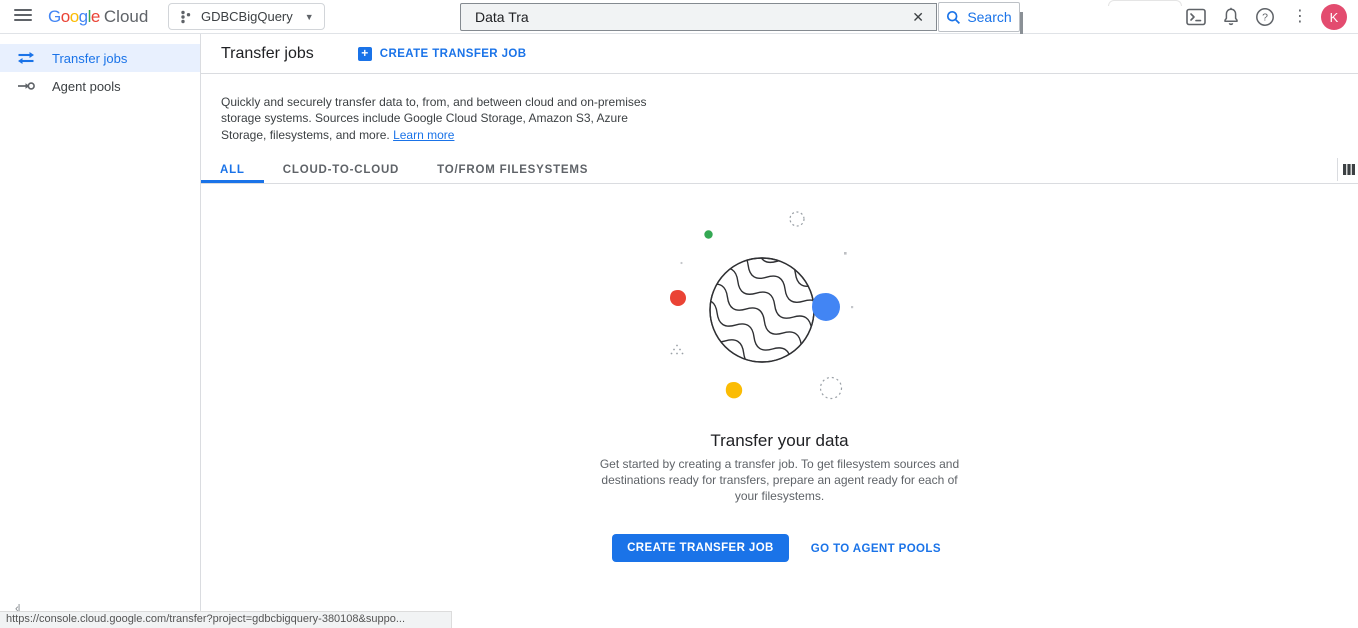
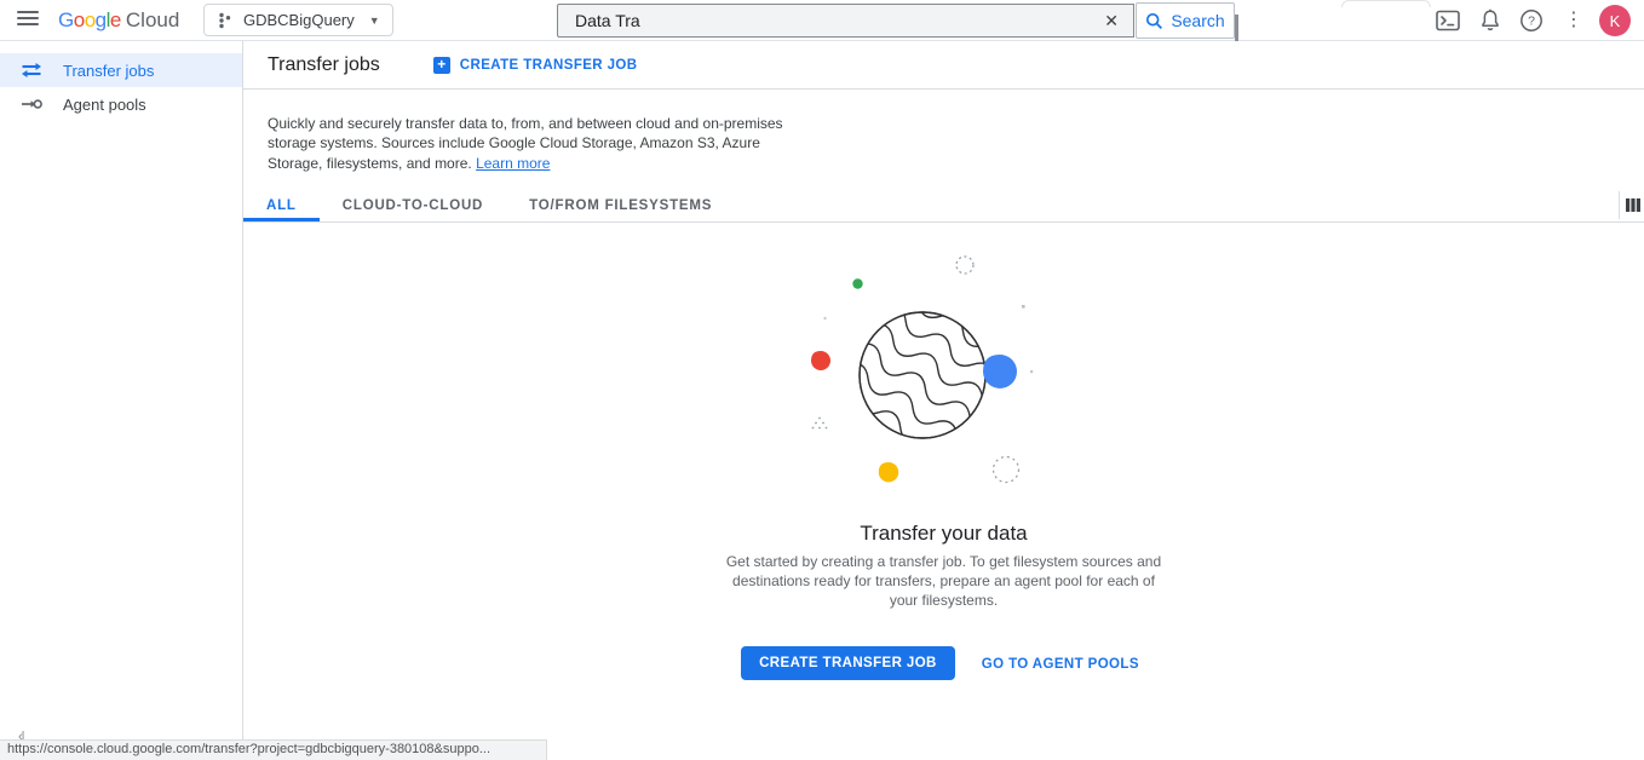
  Google
  Cloud
  GDBCBigQuery
  ▼
  Data Tra
  ✕
  Search
  ?
  ⋮
  K
  Transfer jobs
  Agent pools
  ‹|
  Transfer jobs
  +
  CREATE TRANSFER JOB
  Quickly and securely transfer data to, from, and between cloud and on-premises storage systems. Sources include Google Cloud Storage, Amazon S3, Azure Storage, filesystems, and more. Learn more
  ALL
  CLOUD-TO-CLOUD
  TO/FROM FILESYSTEMS
  Transfer your data
- Get started by creating a transfer job. To get filesystem sources and destinations ready for transfers, prepare an agent ready for each of your filesystems.
+ Get started by creating a transfer job. To get filesystem sources and destinations ready for transfers, prepare an agent pool for each of your filesystems.
  CREATE TRANSFER JOB
  GO TO AGENT POOLS
  https://console.cloud.google.com/transfer?project=gdbcbigquery-380108&suppo...
